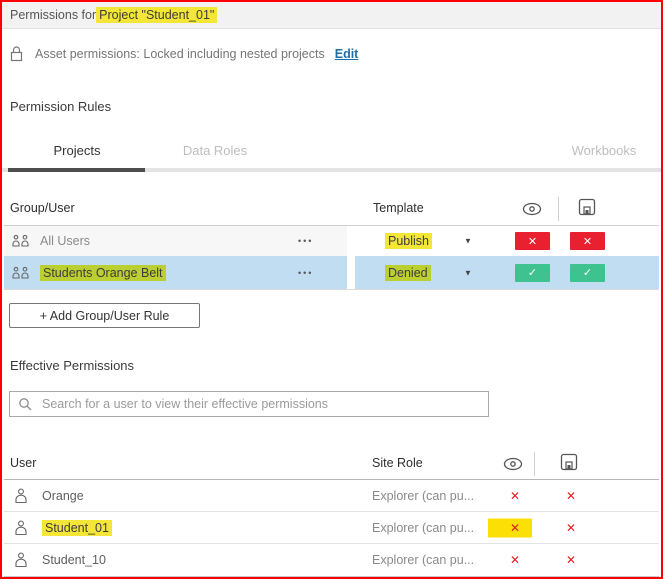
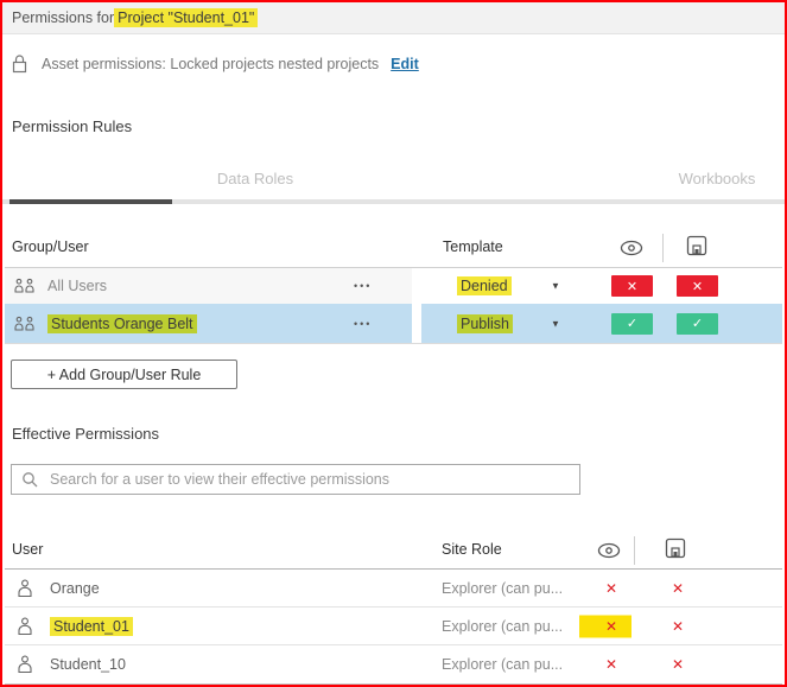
  Permissions for
  Project "Student_01"
- Asset permissions: Locked including nested projects
+ Asset permissions: Locked projects nested projects
  Edit
  Permission Rules
- Projects
  Data Roles
  Workbooks
  Group/User
  Template
  All Users
  •••
- Publish
+ Denied
  ▼
  ✕
  ✕
  Students Orange Belt
  •••
- Denied
+ Publish
  ▼
  ✓
  ✓
  + Add Group/User Rule
  Effective Permissions
  Search for a user to view their effective permissions
  User
  Site Role
  Orange
  Explorer (can pu...
  ✕
  ✕
  Student_01
  Explorer (can pu...
  ✕
  ✕
  Student_10
  Explorer (can pu...
  ✕
  ✕
